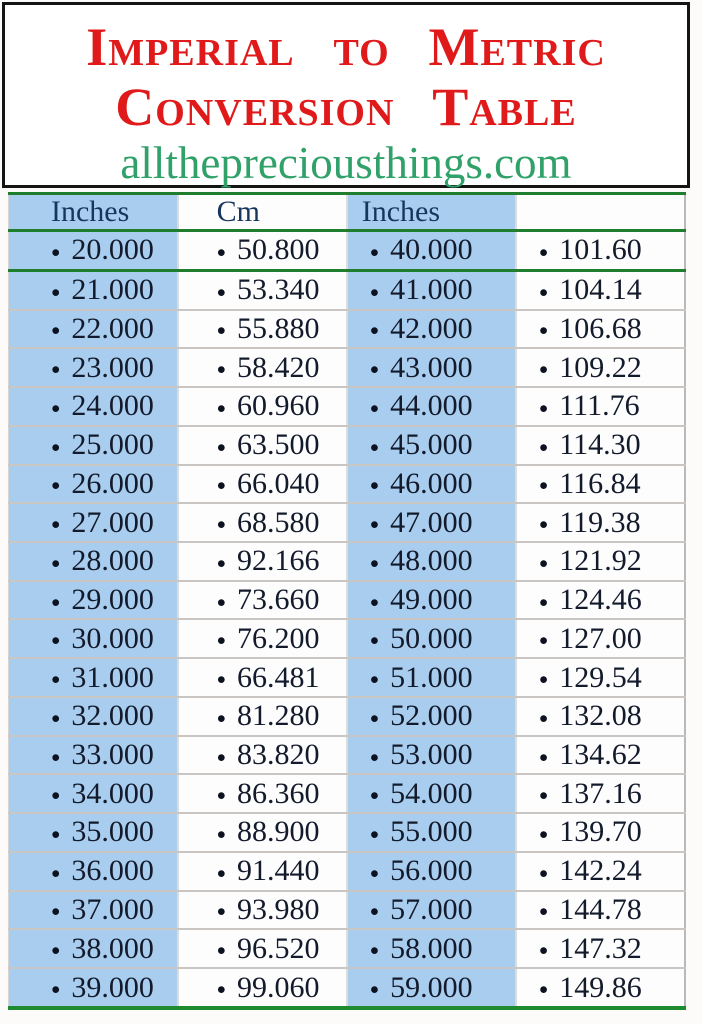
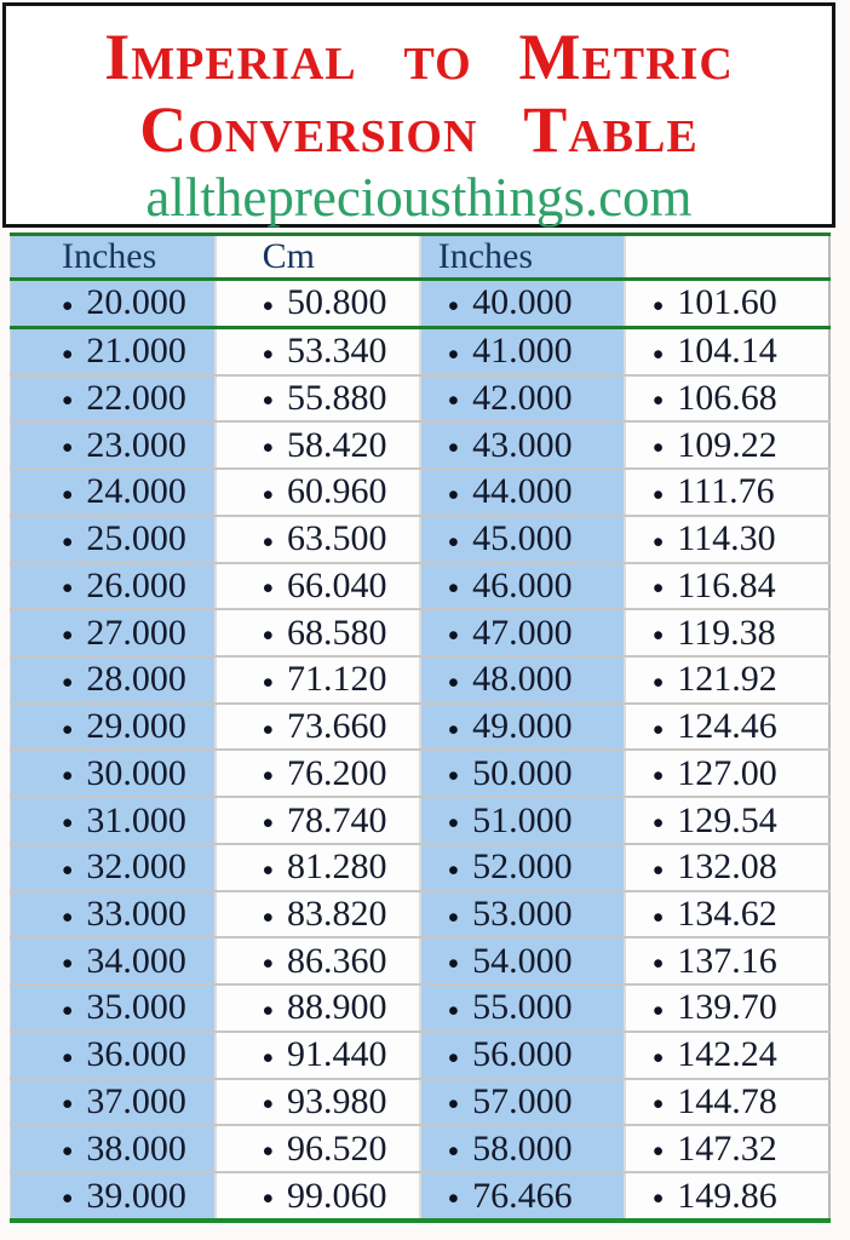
  Imperial to Metric
  Conversion Table
  allthepreciousthings.com
  Inches	Cm	Inches
  ● 20.000	● 50.800	● 40.000	● 101.60
  ● 21.000	● 53.340	● 41.000	● 104.14
  ● 22.000	● 55.880	● 42.000	● 106.68
  ● 23.000	● 58.420	● 43.000	● 109.22
  ● 24.000	● 60.960	● 44.000	● 111.76
  ● 25.000	● 63.500	● 45.000	● 114.30
  ● 26.000	● 66.040	● 46.000	● 116.84
  ● 27.000	● 68.580	● 47.000	● 119.38
- ● 28.000	● 92.166	● 48.000	● 121.92
+ ● 28.000	● 71.120	● 48.000	● 121.92
  ● 29.000	● 73.660	● 49.000	● 124.46
  ● 30.000	● 76.200	● 50.000	● 127.00
- ● 31.000	● 66.481	● 51.000	● 129.54
+ ● 31.000	● 78.740	● 51.000	● 129.54
  ● 32.000	● 81.280	● 52.000	● 132.08
  ● 33.000	● 83.820	● 53.000	● 134.62
  ● 34.000	● 86.360	● 54.000	● 137.16
  ● 35.000	● 88.900	● 55.000	● 139.70
  ● 36.000	● 91.440	● 56.000	● 142.24
  ● 37.000	● 93.980	● 57.000	● 144.78
  ● 38.000	● 96.520	● 58.000	● 147.32
- ● 39.000	● 99.060	● 59.000	● 149.86
+ ● 39.000	● 99.060	● 76.466	● 149.86
